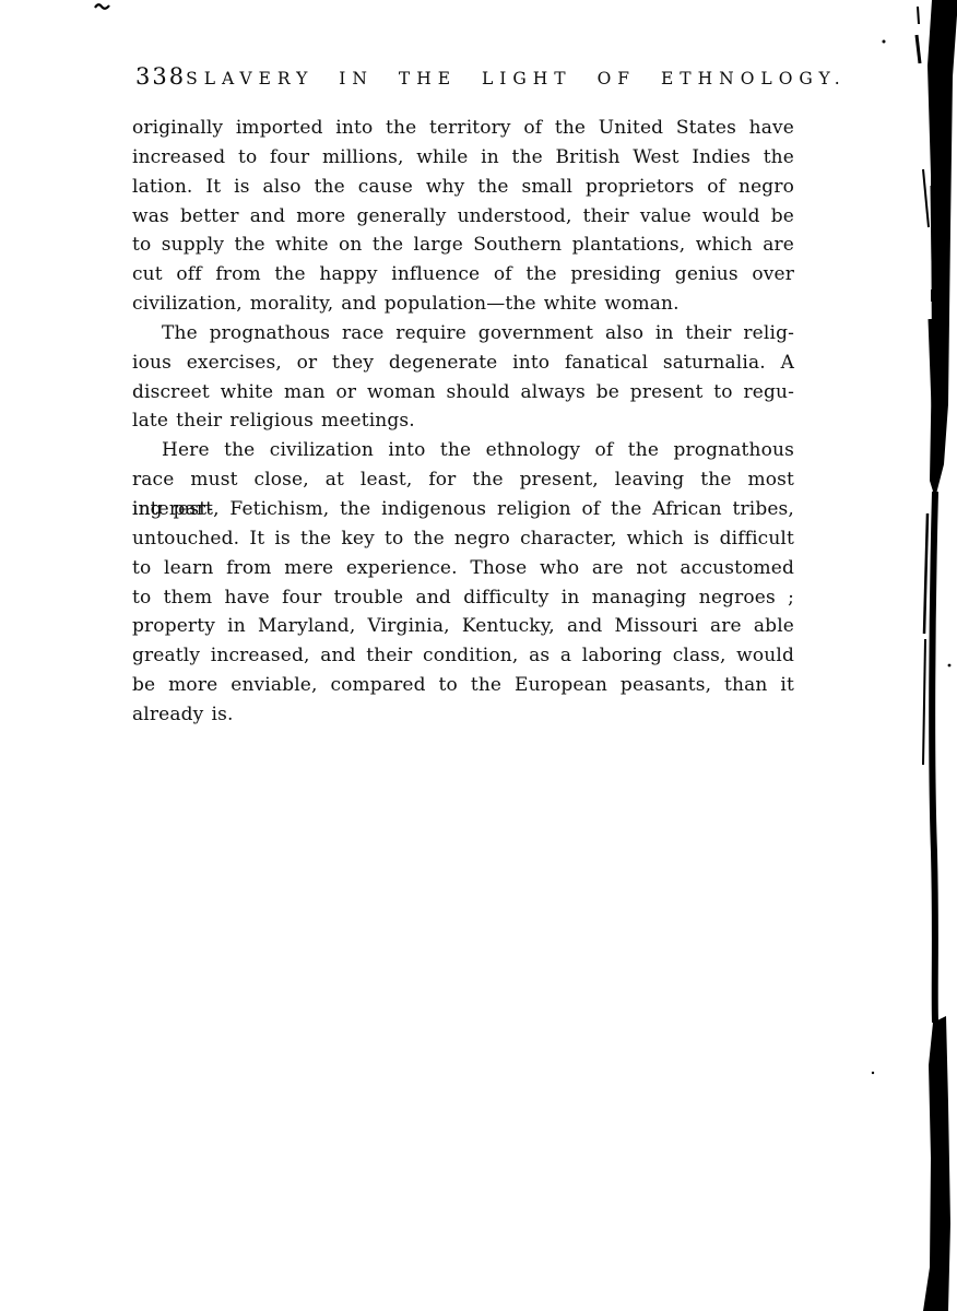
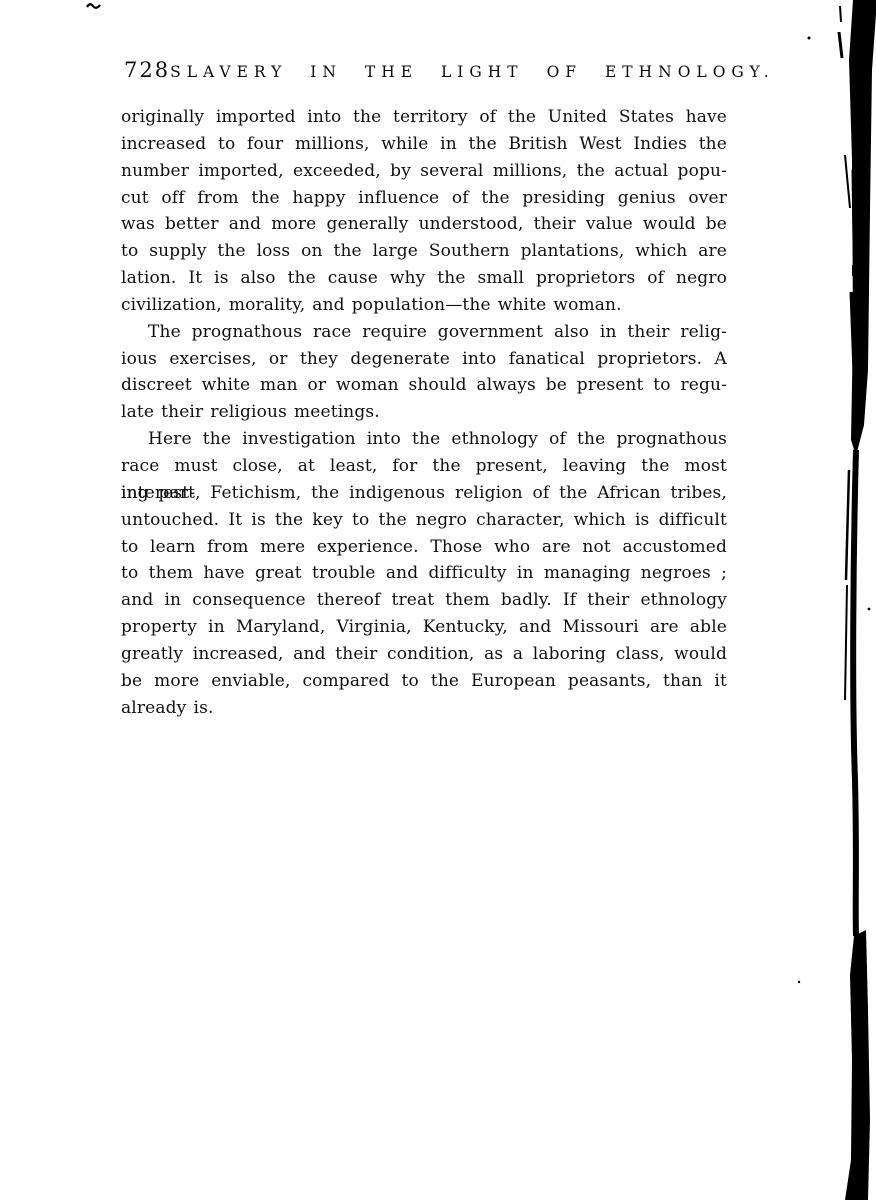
- 338
+ 728
  SLAVERY IN THE LIGHT OF ETHNOLOGY.
  originally imported into the territory of the United States have
  increased to four millions, while in the British West Indies the
+ number imported, exceeded, by several millions, the actual popu-
- lation. It is also the cause why the small proprietors of negro
+ cut off from the happy influence of the presiding genius over
  was better and more generally understood, their value would be
- to supply the white on the large Southern plantations, which are
+ to supply the loss on the large Southern plantations, which are
- cut off from the happy influence of the presiding genius over
+ lation. It is also the cause why the small proprietors of negro
  civilization, morality, and population—the white woman.
  The prognathous race require government also in their relig-
- ious exercises, or they degenerate into fanatical saturnalia. A
+ ious exercises, or they degenerate into fanatical proprietors. A
  discreet white man or woman should always be present to regu-
  late their religious meetings.
- Here the civilization into the ethnology of the prognathous
+ Here the investigation into the ethnology of the prognathous
  race must close, at least, for the present, leaving the most interest-
  ing part, Fetichism, the indigenous religion of the African tribes,
  untouched. It is the key to the negro character, which is difficult
  to learn from mere experience. Those who are not accustomed
- to them have four trouble and difficulty in managing negroes ;
+ to them have great trouble and difficulty in managing negroes ;
+ and in consequence thereof treat them badly. If their ethnology
  property in Maryland, Virginia, Kentucky, and Missouri are able
  greatly increased, and their condition, as a laboring class, would
  be more enviable, compared to the European peasants, than it
  already is.
